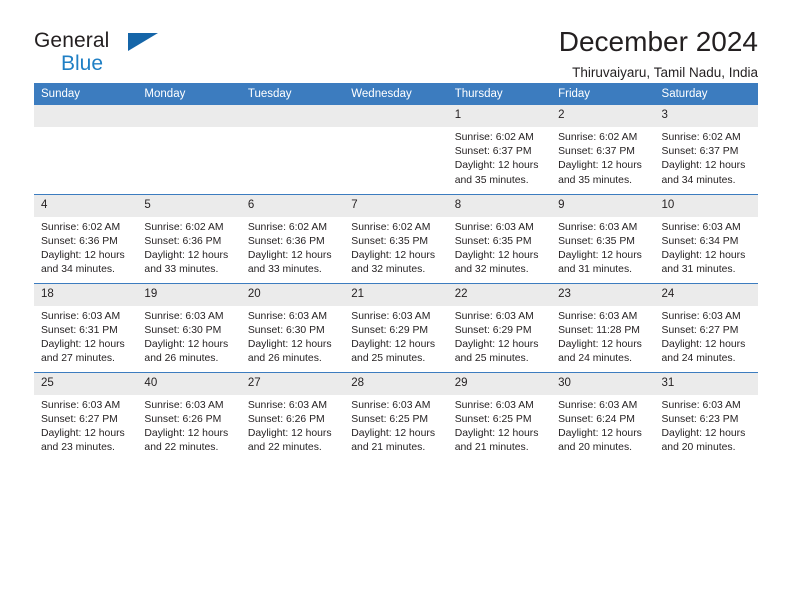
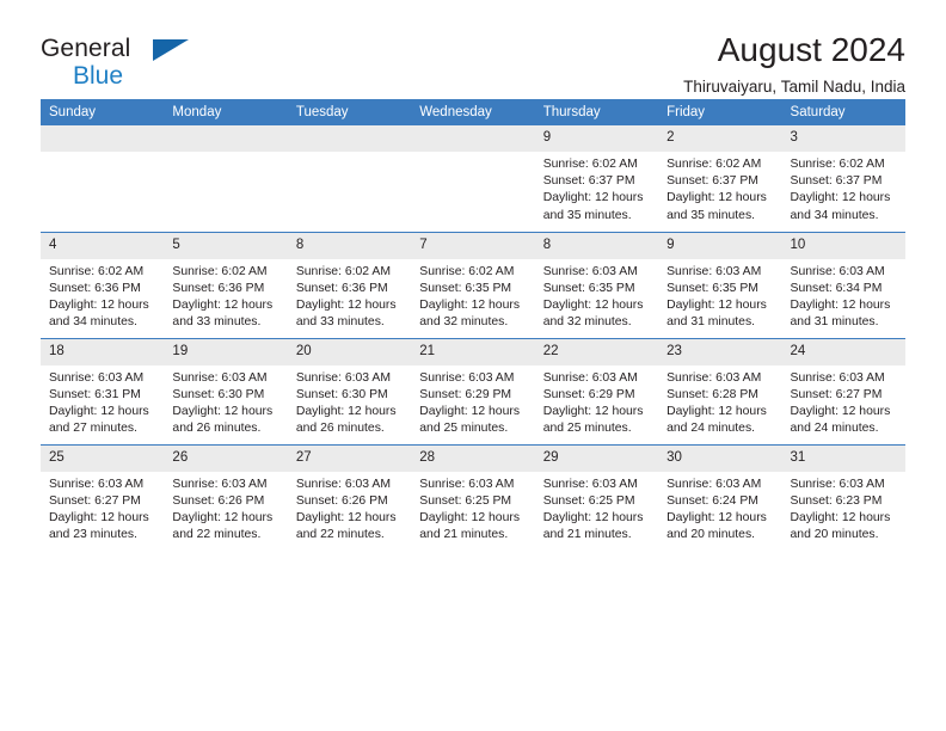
  General
  Blue
- December 2024
+ August 2024
  Thiruvaiyaru, Tamil Nadu, India
  Sunday	Monday	Tuesday	Wednesday	Thursday	Friday	Saturday
- 				1Sunrise: 6:02 AMSunset: 6:37 PMDaylight: 12 hoursand 35 minutes.	2Sunrise: 6:02 AMSunset: 6:37 PMDaylight: 12 hoursand 35 minutes.	3Sunrise: 6:02 AMSunset: 6:37 PMDaylight: 12 hoursand 34 minutes.
+ 				9Sunrise: 6:02 AMSunset: 6:37 PMDaylight: 12 hoursand 35 minutes.	2Sunrise: 6:02 AMSunset: 6:37 PMDaylight: 12 hoursand 35 minutes.	3Sunrise: 6:02 AMSunset: 6:37 PMDaylight: 12 hoursand 34 minutes.
- 4Sunrise: 6:02 AMSunset: 6:36 PMDaylight: 12 hoursand 34 minutes.	5Sunrise: 6:02 AMSunset: 6:36 PMDaylight: 12 hoursand 33 minutes.	6Sunrise: 6:02 AMSunset: 6:36 PMDaylight: 12 hoursand 33 minutes.	7Sunrise: 6:02 AMSunset: 6:35 PMDaylight: 12 hoursand 32 minutes.	8Sunrise: 6:03 AMSunset: 6:35 PMDaylight: 12 hoursand 32 minutes.	9Sunrise: 6:03 AMSunset: 6:35 PMDaylight: 12 hoursand 31 minutes.	10Sunrise: 6:03 AMSunset: 6:34 PMDaylight: 12 hoursand 31 minutes.
+ 4Sunrise: 6:02 AMSunset: 6:36 PMDaylight: 12 hoursand 34 minutes.	5Sunrise: 6:02 AMSunset: 6:36 PMDaylight: 12 hoursand 33 minutes.	8Sunrise: 6:02 AMSunset: 6:36 PMDaylight: 12 hoursand 33 minutes.	7Sunrise: 6:02 AMSunset: 6:35 PMDaylight: 12 hoursand 32 minutes.	8Sunrise: 6:03 AMSunset: 6:35 PMDaylight: 12 hoursand 32 minutes.	9Sunrise: 6:03 AMSunset: 6:35 PMDaylight: 12 hoursand 31 minutes.	10Sunrise: 6:03 AMSunset: 6:34 PMDaylight: 12 hoursand 31 minutes.
- 18Sunrise: 6:03 AMSunset: 6:31 PMDaylight: 12 hoursand 27 minutes.	19Sunrise: 6:03 AMSunset: 6:30 PMDaylight: 12 hoursand 26 minutes.	20Sunrise: 6:03 AMSunset: 6:30 PMDaylight: 12 hoursand 26 minutes.	21Sunrise: 6:03 AMSunset: 6:29 PMDaylight: 12 hoursand 25 minutes.	22Sunrise: 6:03 AMSunset: 6:29 PMDaylight: 12 hoursand 25 minutes.	23Sunrise: 6:03 AMSunset: 11:28 PMDaylight: 12 hoursand 24 minutes.	24Sunrise: 6:03 AMSunset: 6:27 PMDaylight: 12 hoursand 24 minutes.
+ 18Sunrise: 6:03 AMSunset: 6:31 PMDaylight: 12 hoursand 27 minutes.	19Sunrise: 6:03 AMSunset: 6:30 PMDaylight: 12 hoursand 26 minutes.	20Sunrise: 6:03 AMSunset: 6:30 PMDaylight: 12 hoursand 26 minutes.	21Sunrise: 6:03 AMSunset: 6:29 PMDaylight: 12 hoursand 25 minutes.	22Sunrise: 6:03 AMSunset: 6:29 PMDaylight: 12 hoursand 25 minutes.	23Sunrise: 6:03 AMSunset: 6:28 PMDaylight: 12 hoursand 24 minutes.	24Sunrise: 6:03 AMSunset: 6:27 PMDaylight: 12 hoursand 24 minutes.
- 25Sunrise: 6:03 AMSunset: 6:27 PMDaylight: 12 hoursand 23 minutes.	40Sunrise: 6:03 AMSunset: 6:26 PMDaylight: 12 hoursand 22 minutes.	27Sunrise: 6:03 AMSunset: 6:26 PMDaylight: 12 hoursand 22 minutes.	28Sunrise: 6:03 AMSunset: 6:25 PMDaylight: 12 hoursand 21 minutes.	29Sunrise: 6:03 AMSunset: 6:25 PMDaylight: 12 hoursand 21 minutes.	30Sunrise: 6:03 AMSunset: 6:24 PMDaylight: 12 hoursand 20 minutes.	31Sunrise: 6:03 AMSunset: 6:23 PMDaylight: 12 hoursand 20 minutes.
+ 25Sunrise: 6:03 AMSunset: 6:27 PMDaylight: 12 hoursand 23 minutes.	26Sunrise: 6:03 AMSunset: 6:26 PMDaylight: 12 hoursand 22 minutes.	27Sunrise: 6:03 AMSunset: 6:26 PMDaylight: 12 hoursand 22 minutes.	28Sunrise: 6:03 AMSunset: 6:25 PMDaylight: 12 hoursand 21 minutes.	29Sunrise: 6:03 AMSunset: 6:25 PMDaylight: 12 hoursand 21 minutes.	30Sunrise: 6:03 AMSunset: 6:24 PMDaylight: 12 hoursand 20 minutes.	31Sunrise: 6:03 AMSunset: 6:23 PMDaylight: 12 hoursand 20 minutes.
